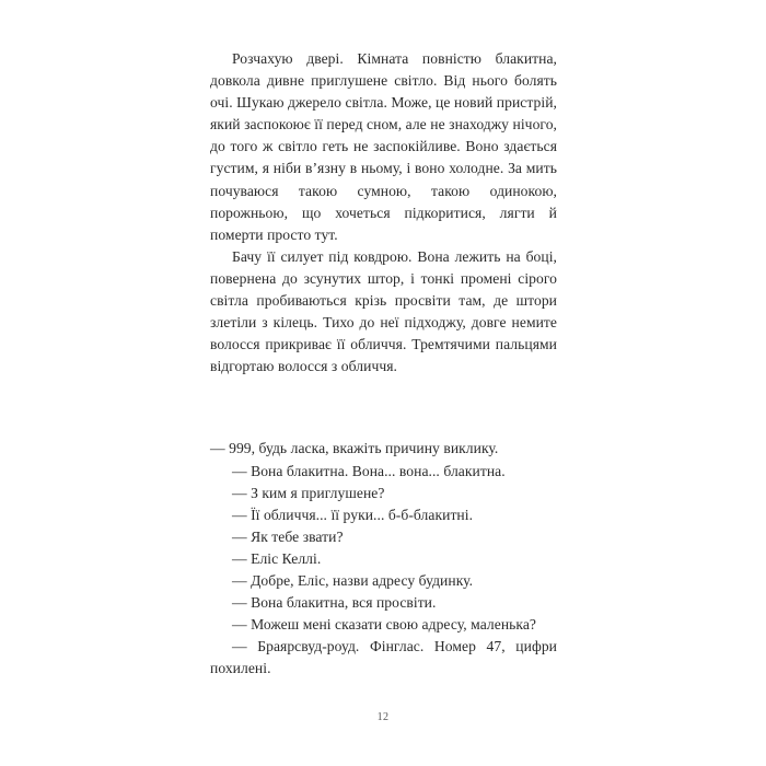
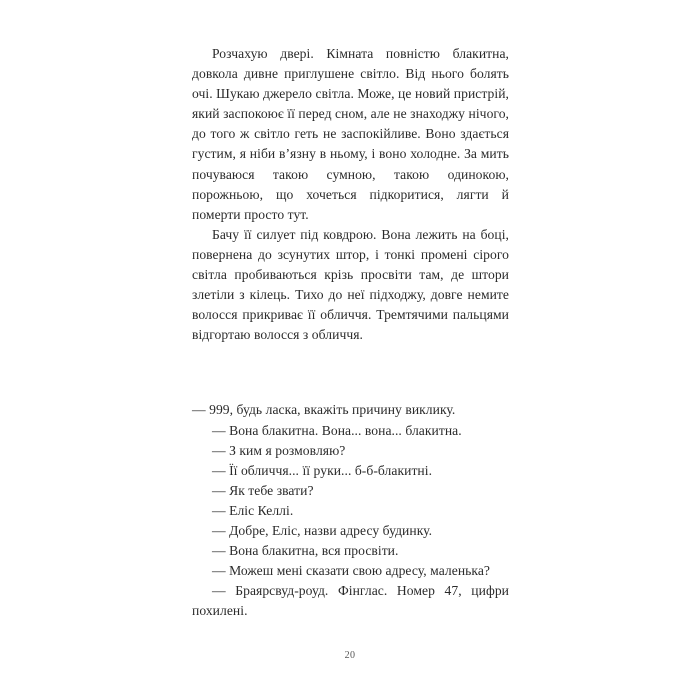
  Розчахую двері. Кімната повністю блакитна, довкола дивне приглушене світло. Від нього болять очі. Шукаю джерело світла. Може, це новий пристрій, який заспокоює її перед сном, але не знаходжу нічого, до того ж світло геть не заспокійливе. Воно здається густим, я ніби в’язну в ньому, і воно холодне. За мить почуваюся такою сумною, такою одинокою, порожньою, що хочеться підкоритися, лягти й померти просто тут.
  Бачу її силует під ковдрою. Вона лежить на боці, повернена до зсунутих штор, і тонкі промені сірого світла пробиваються крізь просвіти там, де штори злетіли з кілець. Тихо до неї підходжу, довге немите волосся прикриває її обличчя. Тремтячими пальцями відгортаю волосся з обличчя.
  — 999, будь ласка, вкажіть причину виклику.
  — Вона блакитна. Вона... вона... блакитна.
- — З ким я приглушене?
+ — З ким я розмовляю?
  — Її обличчя... її руки... б-б-блакитні.
  — Як тебе звати?
  — Еліс Келлі.
  — Добре, Еліс, назви адресу будинку.
  — Вона блакитна, вся просвіти.
  — Можеш мені сказати свою адресу, маленька?
  — Браярсвуд-роуд. Фінглас. Номер 47, цифри похилені.
- 12
+ 20
